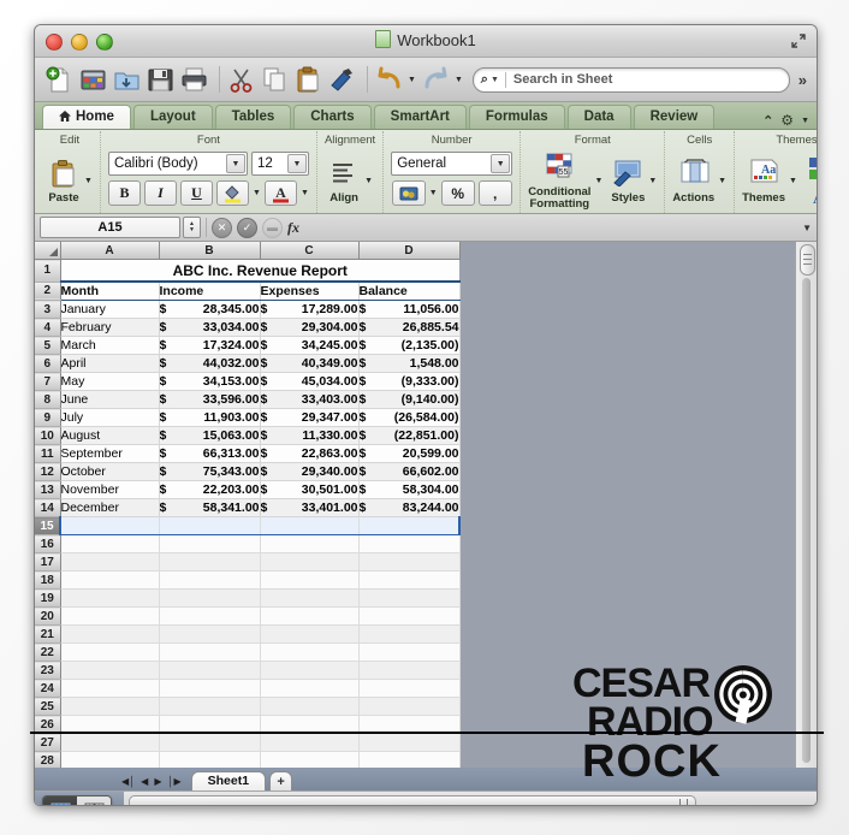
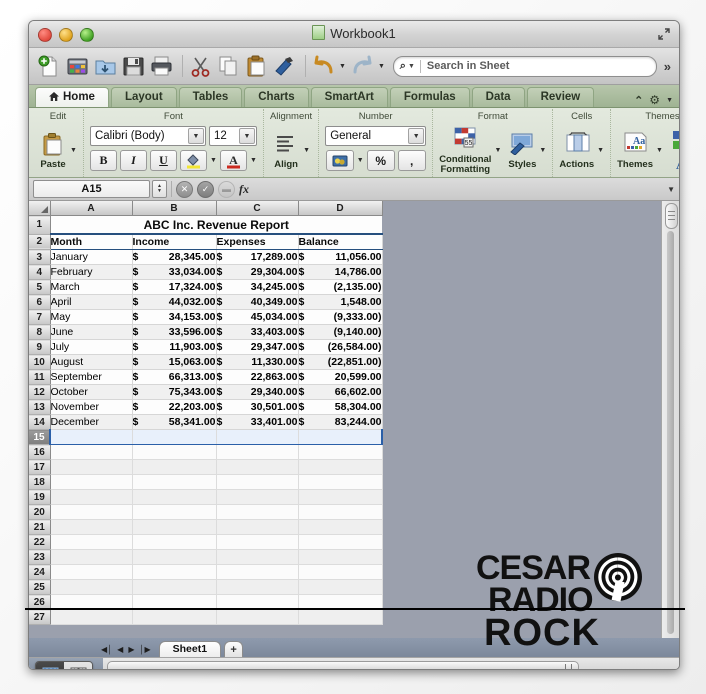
  Workbook1
  ⌕
  Search in Sheet
  »
  Home
  Layout
  Tables
  Charts
  SmartArt
  Formulas
  Data
  Review
  ⌃
  ⚙
  Edit
  Paste
  Font
  Calibri (Body)
  12
  B
  I
  U
  A
  Alignment
  Align
  Number
  General
  %
  ,
  Format
  Conditional Formatting
  Styles
  Cells
  Actions
  Themes
  Aa
  Themes
  A15
  ✕
  ✓
  ▬
  fx
  ▼
  	A	B	C	D
  1	ABC Inc. Revenue Report
  2	Month	Income	Expenses	Balance
  3	January	$ 28,345.00	$ 17,289.00	$ 11,056.00
- 4	February	$ 33,034.00	$ 29,304.00	$ 26,885.54
+ 4	February	$ 33,034.00	$ 29,304.00	$ 14,786.00
  5	March	$ 17,324.00	$ 34,245.00	$ (2,135.00)
  6	April	$ 44,032.00	$ 40,349.00	$ 1,548.00
  7	May	$ 34,153.00	$ 45,034.00	$ (9,333.00)
  8	June	$ 33,596.00	$ 33,403.00	$ (9,140.00)
  9	July	$ 11,903.00	$ 29,347.00	$ (26,584.00)
  10	August	$ 15,063.00	$ 11,330.00	$ (22,851.00)
  11	September	$ 66,313.00	$ 22,863.00	$ 20,599.00
  12	October	$ 75,343.00	$ 29,340.00	$ 66,602.00
  13	November	$ 22,203.00	$ 30,501.00	$ 58,304.00
  14	December	$ 58,341.00	$ 33,401.00	$ 83,244.00
  15
  16
  17
  18
  19
  20
  21
  22
  23
  24
  25
  26
  27
- 28
  ◀│
  ◀
  ▶
  │▶
  Sheet1
  +
  CESAR
  RADIO
  ROCK
